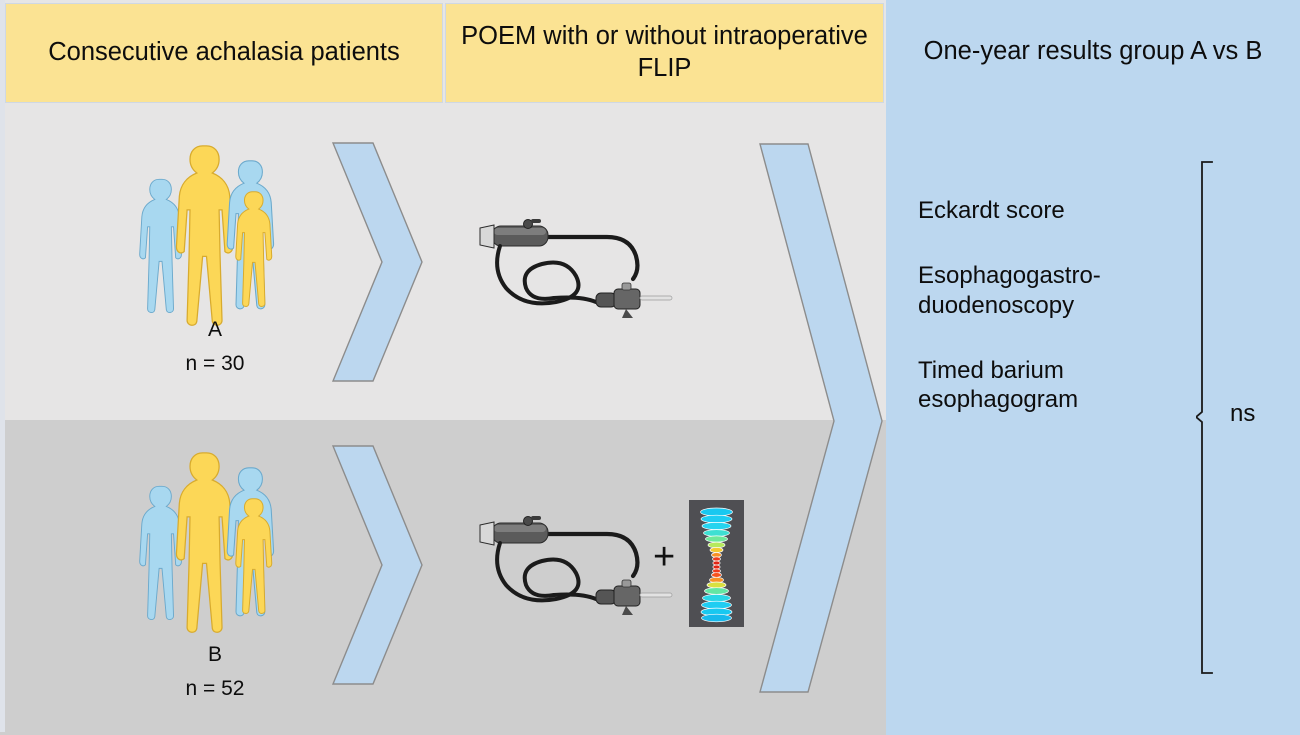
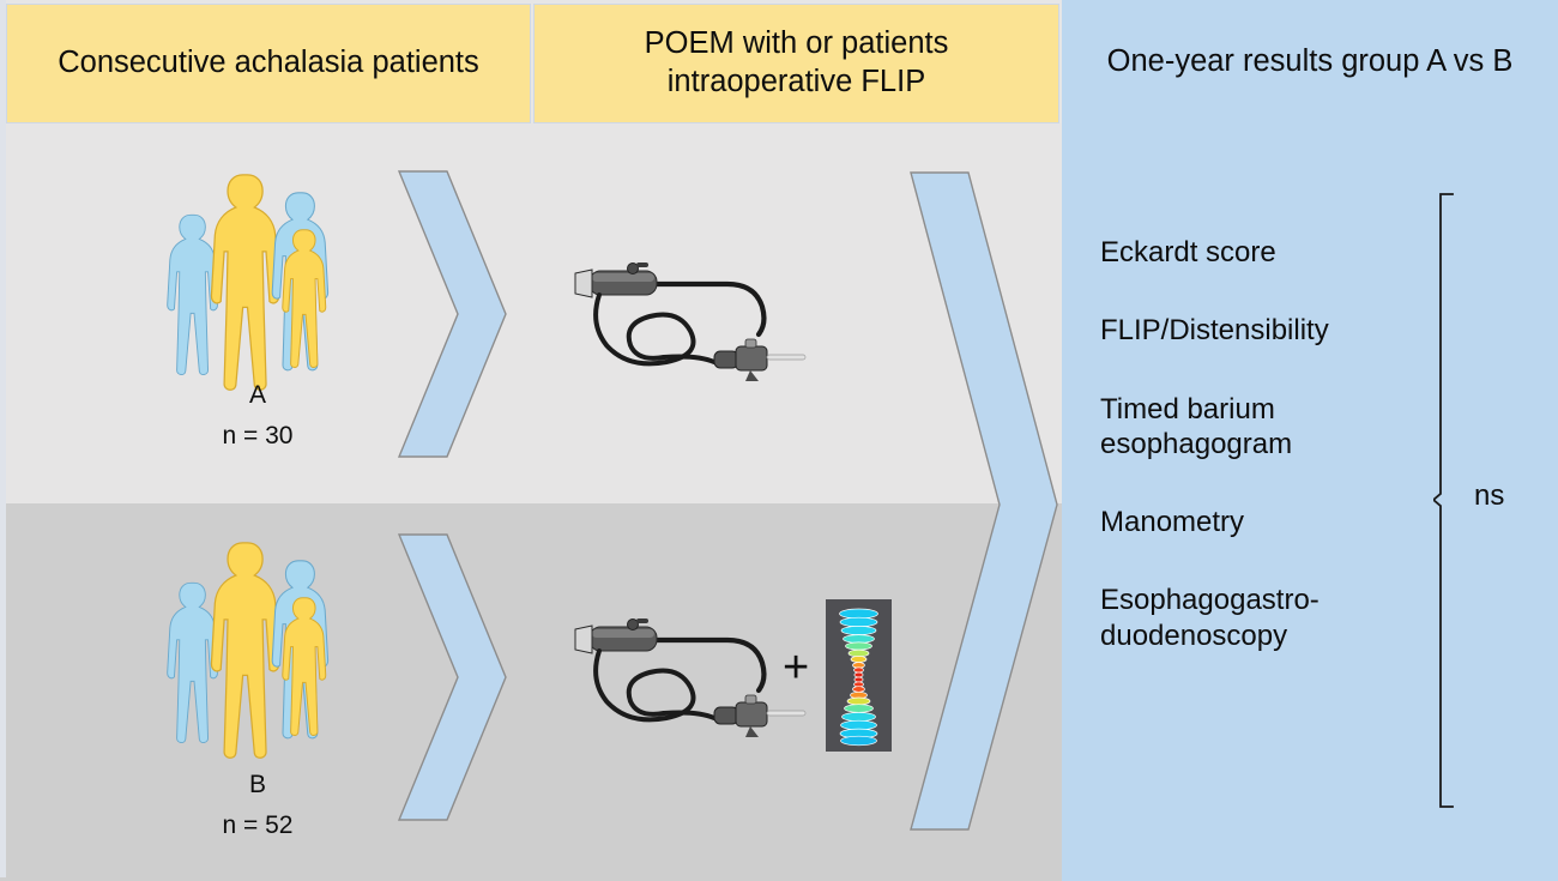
  Consecutive achalasia patients
- POEM with or without intraoperative FLIP
+ POEM with or patients intraoperative FLIP
  One-year results group A vs B
  A
  n = 30
  B
  n = 52
  +
  Eckardt score
+ FLIP/Distensibility
- Esophagogastro-duodenoscopy
+ Timed barium esophagogram
+ Manometry
- Timed barium esophagogram
+ Esophagogastro-duodenoscopy
  ns
